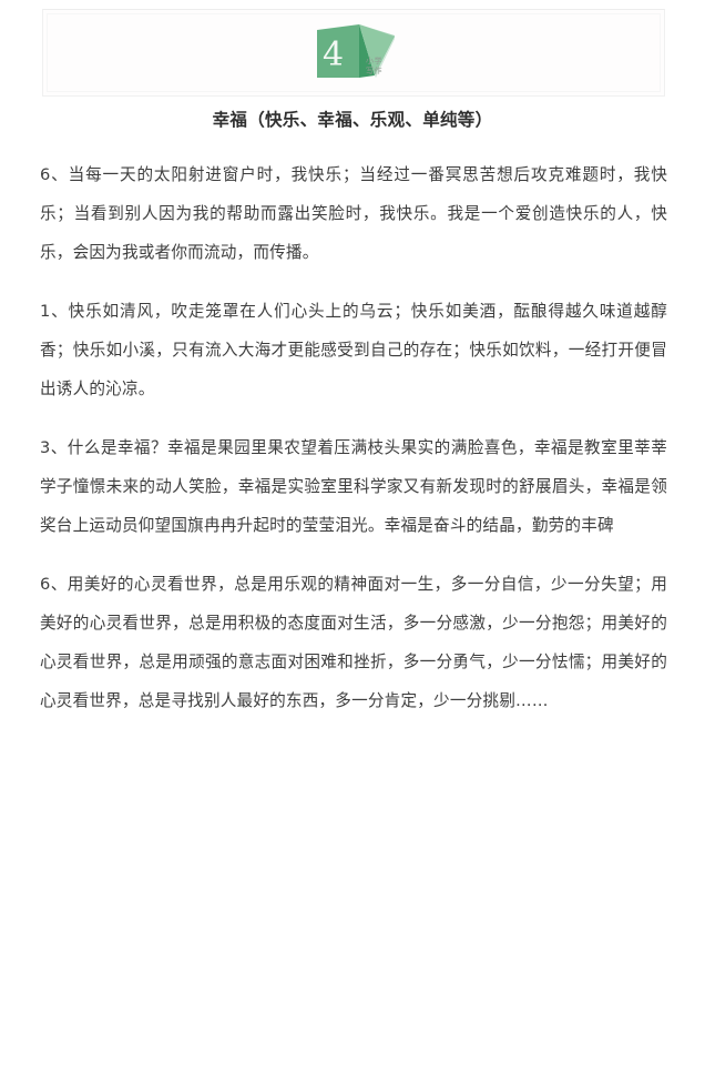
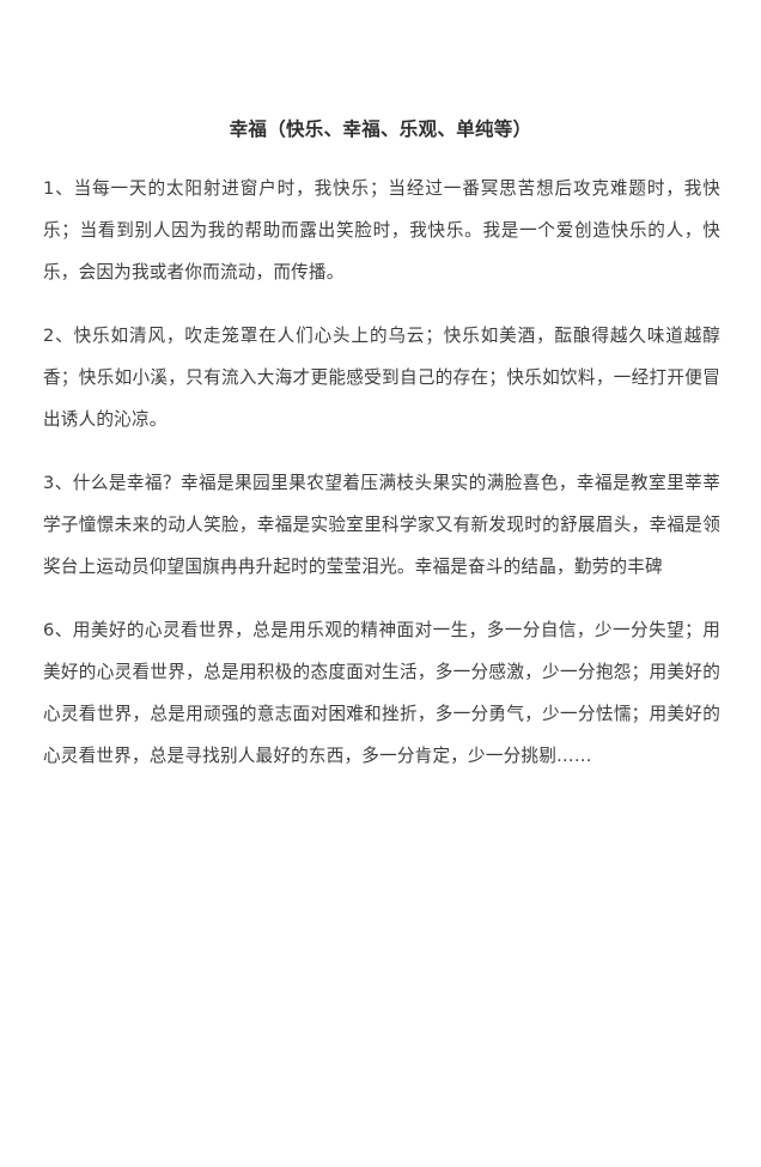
- 4
- 小学
- 写作
  幸福（快乐、幸福、乐观、单纯等）
- 6、当每一天的太阳射进窗户时，我快乐；当经过一番冥思苦想后攻克难题时，我快乐；当看到别人因为我的帮助而露出笑脸时，我快乐。我是一个爱创造快乐的人，快乐，会因为我或者你而流动，而传播。
+ 1、当每一天的太阳射进窗户时，我快乐；当经过一番冥思苦想后攻克难题时，我快乐；当看到别人因为我的帮助而露出笑脸时，我快乐。我是一个爱创造快乐的人，快乐，会因为我或者你而流动，而传播。
- 1、快乐如清风，吹走笼罩在人们心头上的乌云；快乐如美酒，酝酿得越久味道越醇香；快乐如小溪，只有流入大海才更能感受到自己的存在；快乐如饮料，一经打开便冒出诱人的沁凉。
+ 2、快乐如清风，吹走笼罩在人们心头上的乌云；快乐如美酒，酝酿得越久味道越醇香；快乐如小溪，只有流入大海才更能感受到自己的存在；快乐如饮料，一经打开便冒出诱人的沁凉。
  3、什么是幸福？幸福是果园里果农望着压满枝头果实的满脸喜色，幸福是教室里莘莘学子憧憬未来的动人笑脸，幸福是实验室里科学家又有新发现时的舒展眉头，幸福是领奖台上运动员仰望国旗冉冉升起时的莹莹泪光。幸福是奋斗的结晶，勤劳的丰碑
  6、用美好的心灵看世界，总是用乐观的精神面对一生，多一分自信，少一分失望；用美好的心灵看世界，总是用积极的态度面对生活，多一分感激，少一分抱怨；用美好的心灵看世界，总是用顽强的意志面对困难和挫折，多一分勇气，少一分怯懦；用美好的心灵看世界，总是寻找别人最好的东西，多一分肯定，少一分挑剔……
